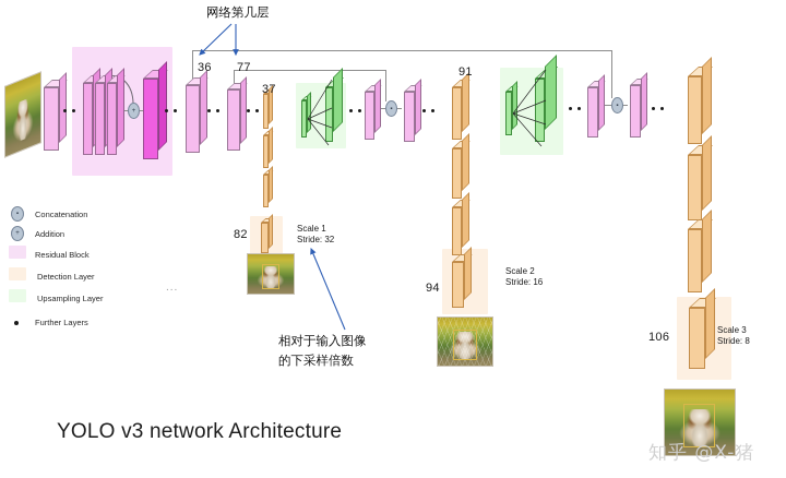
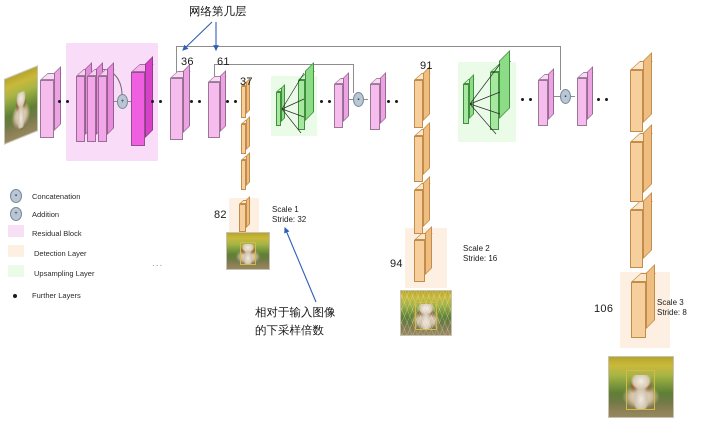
  36
- 77
+ 61
  37
  82
  91
  94
  106
  Scale 1
  Stride: 32
  Scale 2
  Stride: 16
  Scale 3
  Stride: 8
  网络第几层
  相对于输入图像
  的下采样倍数
  ...
  Concatenation
  Addition
  Residual Block
  Detection Layer
  Upsampling Layer
  Further Layers
- YOLO v3 network Architecture
- 知乎 @X-猪
